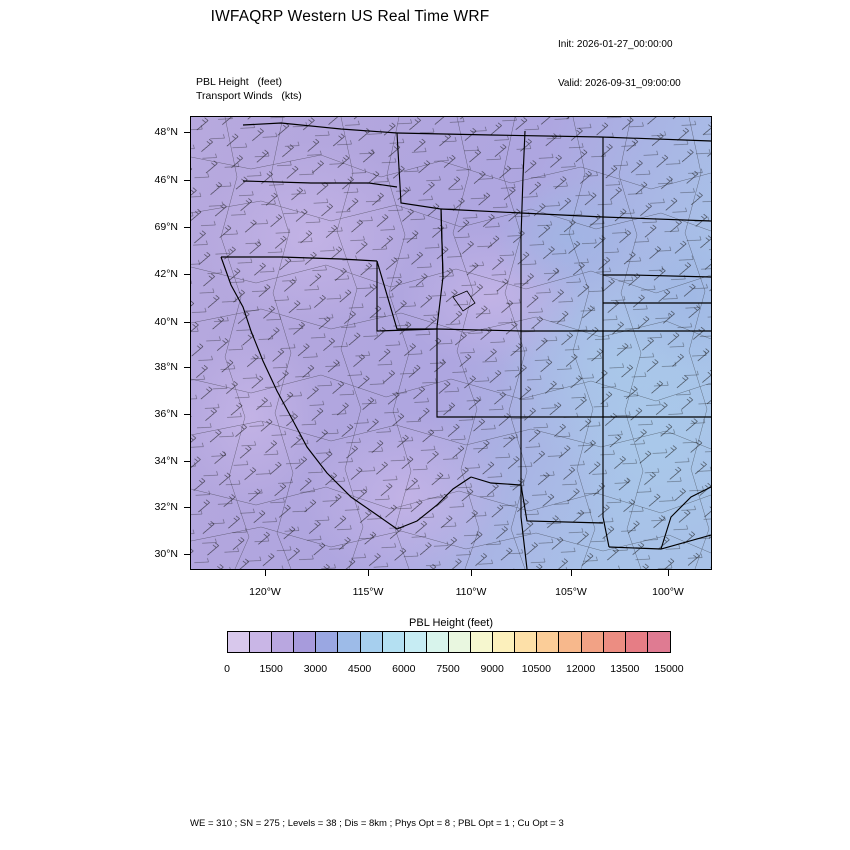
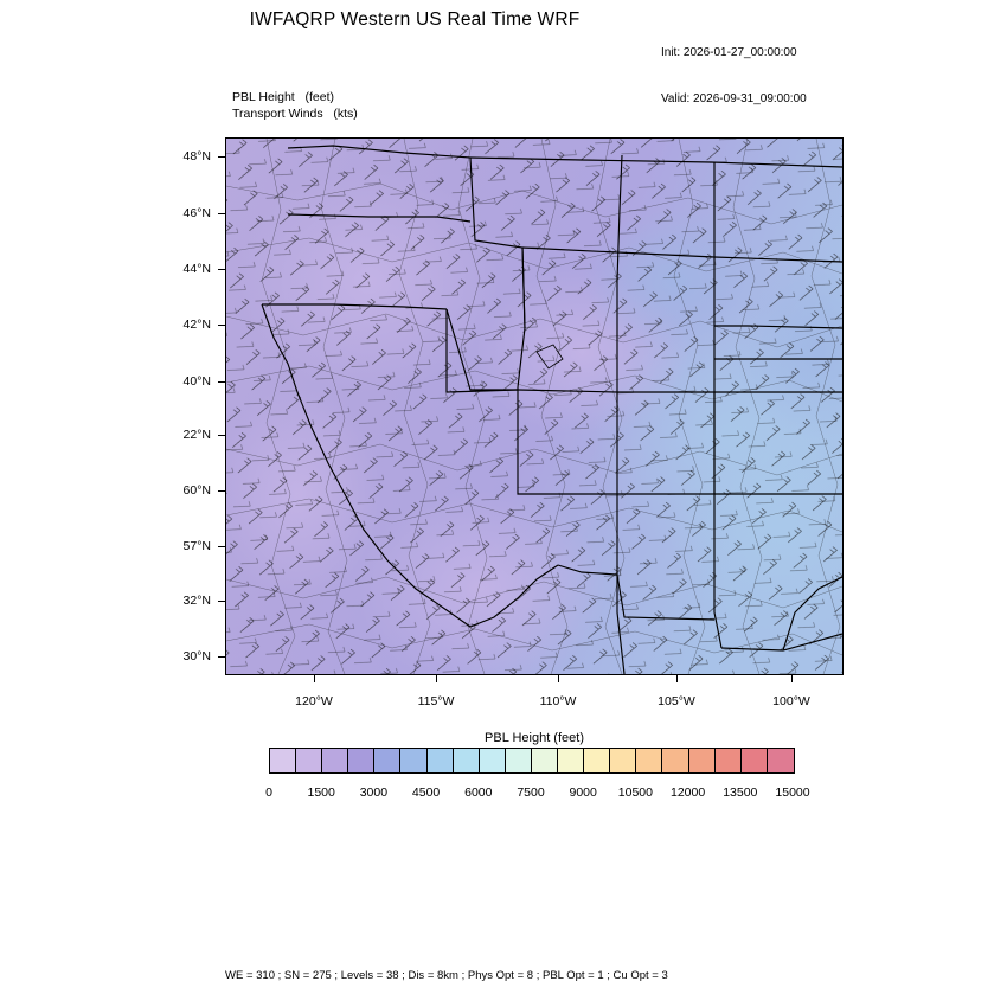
  IWFAQRP Western US Real Time WRF
  Init: 2026-01-27_00:00:00
  Valid: 2026-09-31_09:00:00
  PBL Height (feet)
  Transport Winds (kts)
  48°N
  46°N
- 69°N
+ 44°N
  42°N
  40°N
- 38°N
+ 22°N
- 36°N
+ 60°N
- 34°N
+ 57°N
  32°N
  30°N
  120°W
  115°W
  110°W
  105°W
  100°W
  PBL Height (feet)
  0
  1500
  3000
  4500
  6000
  7500
  9000
  10500
  12000
  13500
  15000
  WE = 310 ; SN = 275 ; Levels = 38 ; Dis = 8km ; Phys Opt = 8 ; PBL Opt = 1 ; Cu Opt = 3
